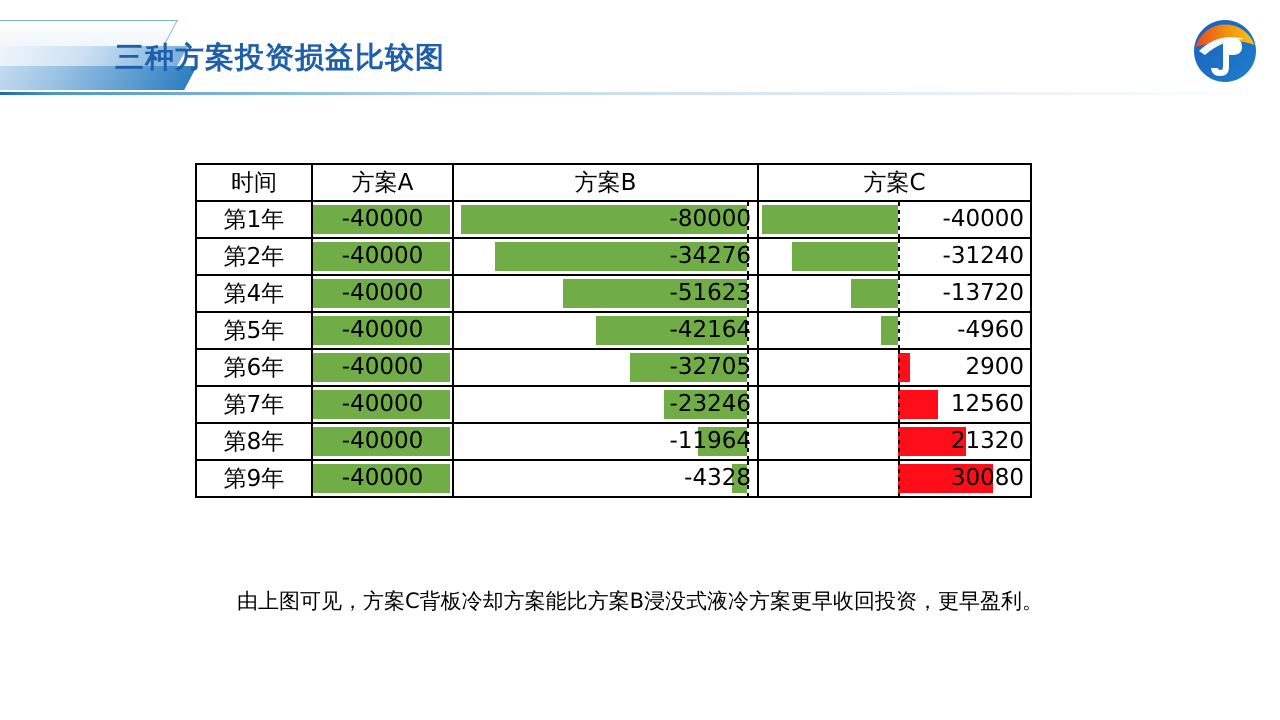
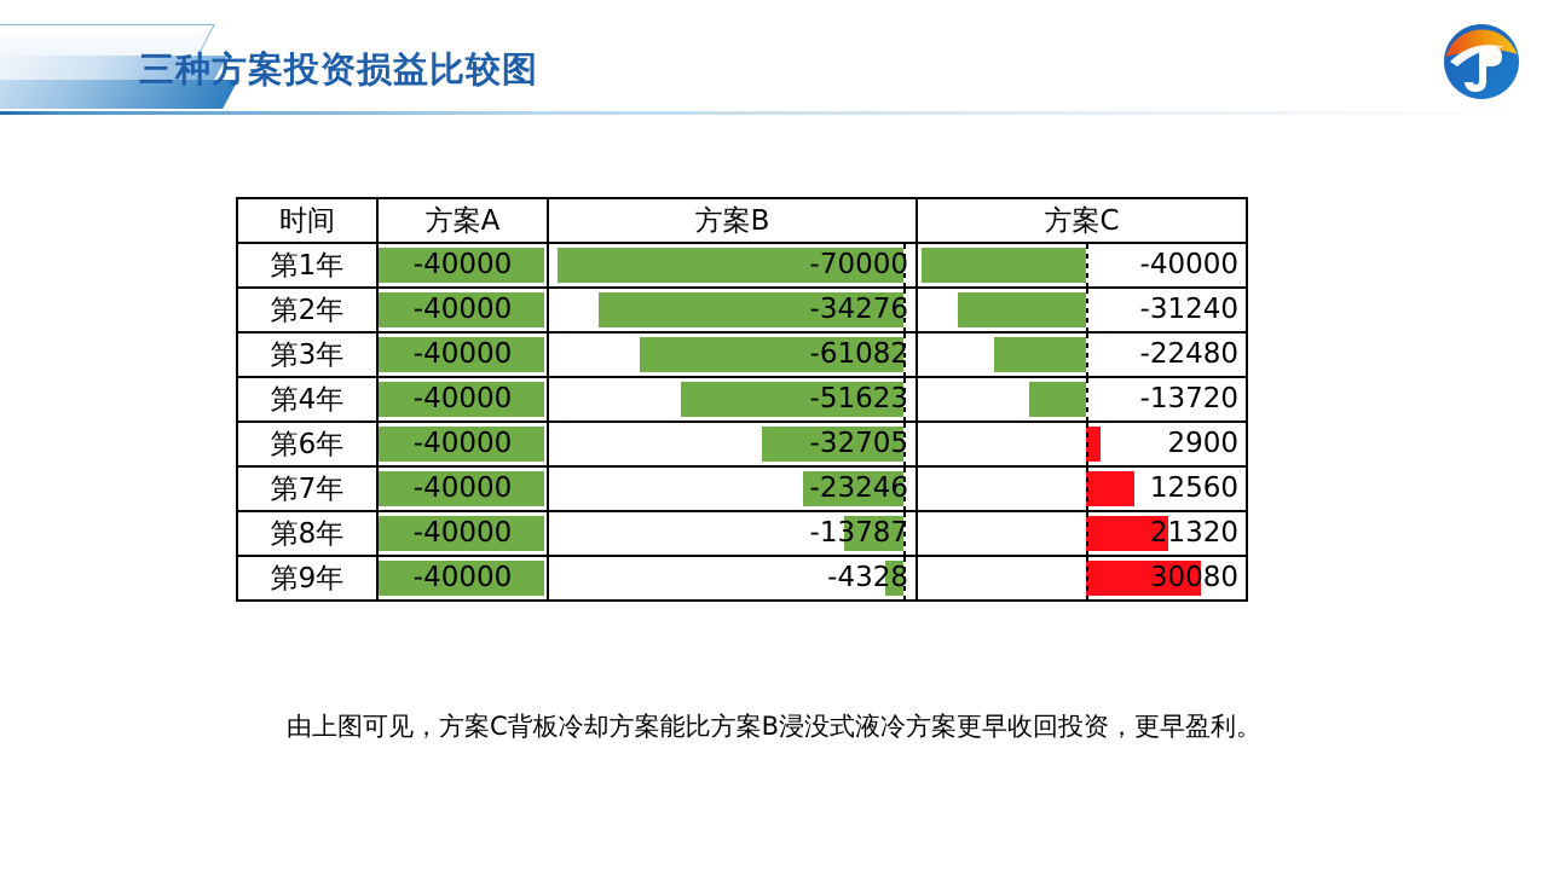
  三种方案投资损益比较图
  时间	方案A	方案B	方案C
- 第1年	-40000	-80000	-40000
+ 第1年	-40000	-70000	-40000
  第2年	-40000	-34276	-31240
+ 第3年	-40000	-61082	-22480
  第4年	-40000	-51623	-13720
- 第5年	-40000	-42164	-4960
  第6年	-40000	-32705	2900
  第7年	-40000	-23246	12560
- 第8年	-40000	-11964	21320
+ 第8年	-40000	-13787	21320
  第9年	-40000	-4328	30080
  由上图可见，方案C背板冷却方案能比方案B浸没式液冷方案更早收回投资，更早盈利。
